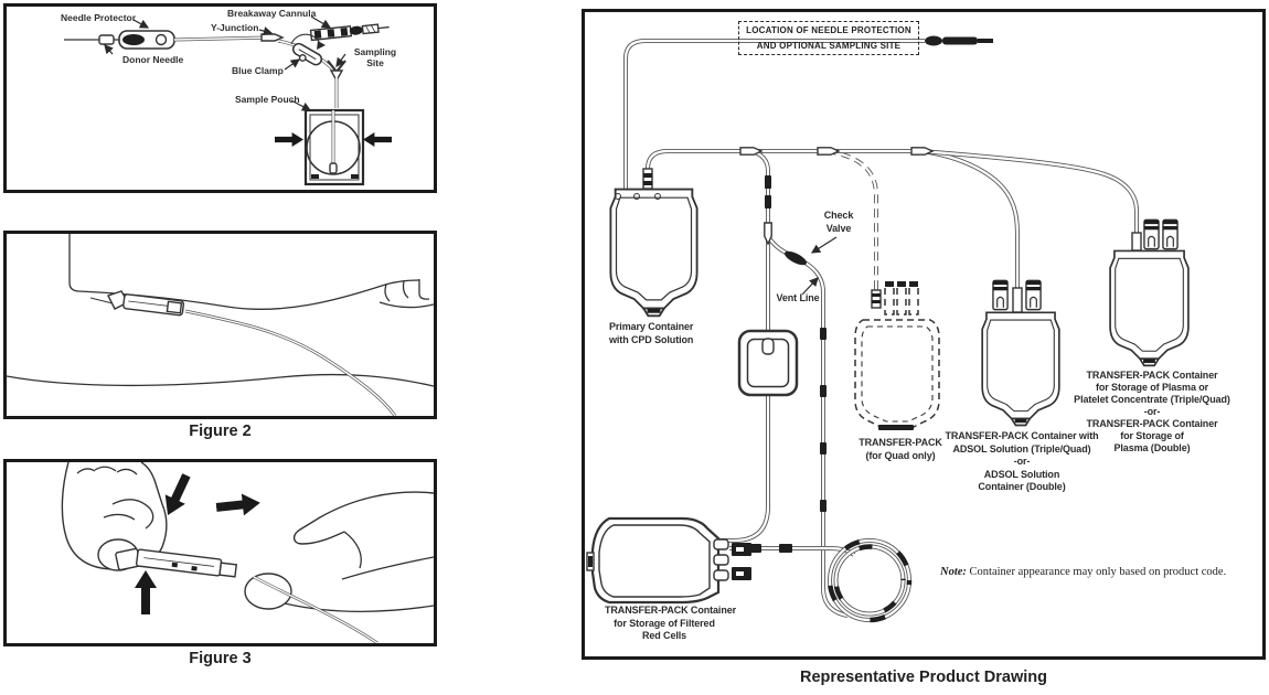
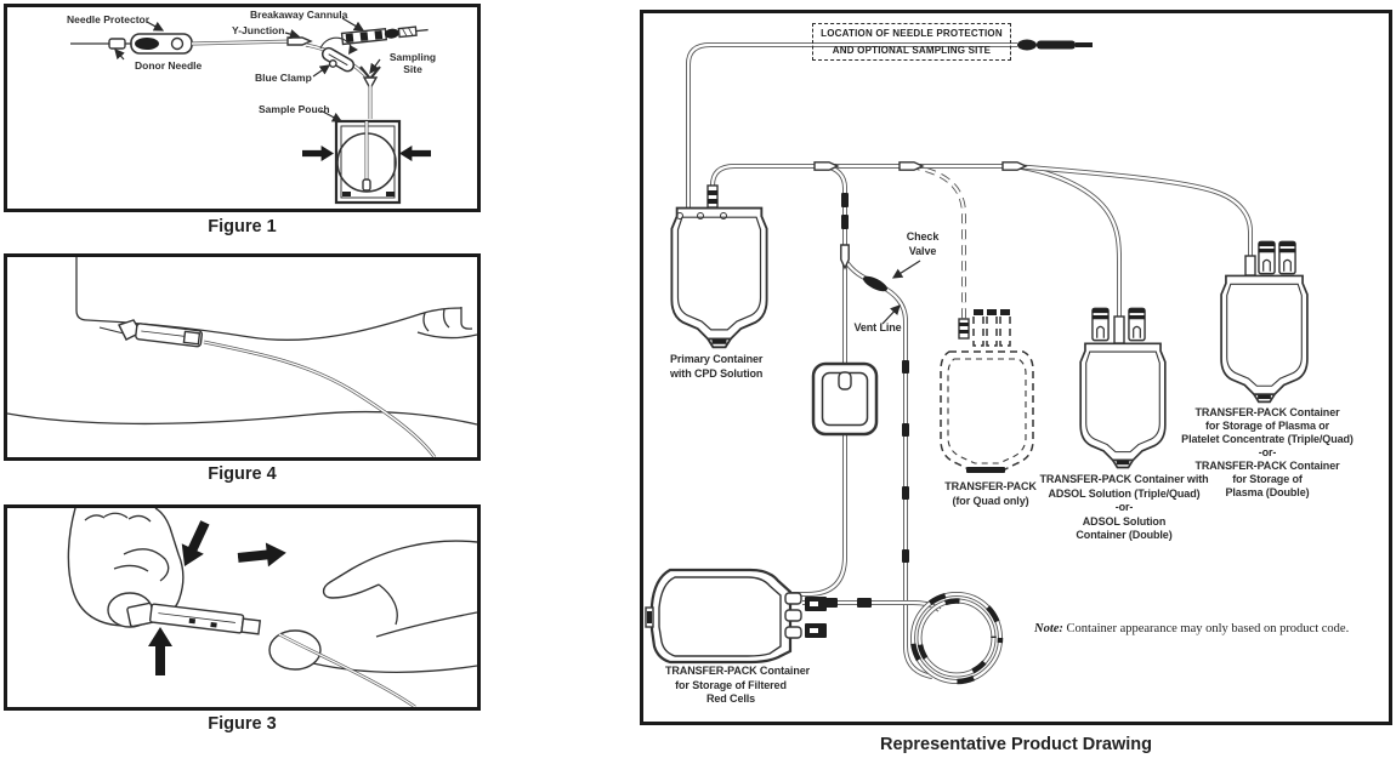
  Needle Protector
  Donor Needle
  Breakaway Cannula
  Y-Junction
  Blue Clamp
  Sampling
  Site
  Sample Pouch
+ Figure 1
- Figure 2
+ Figure 4
  Figure 3
  LOCATION OF NEEDLE PROTECTION
  AND OPTIONAL SAMPLING SITE
  Check
  Valve
  Vent Line
  Primary Container
  with CPD Solution
  TRANSFER-PACK
  (for Quad only)
  TRANSFER-PACK Container with
  ADSOL Solution (Triple/Quad)
  -or-
  ADSOL Solution
  Container (Double)
  TRANSFER-PACK Container
  for Storage of Plasma or
  Platelet Concentrate (Triple/Quad)
  -or-
  TRANSFER-PACK Container
  for Storage of
  Plasma (Double)
  TRANSFER-PACK Container
  for Storage of Filtered
  Red Cells
  Note: Container appearance may only based on product code.
  Representative Product Drawing
